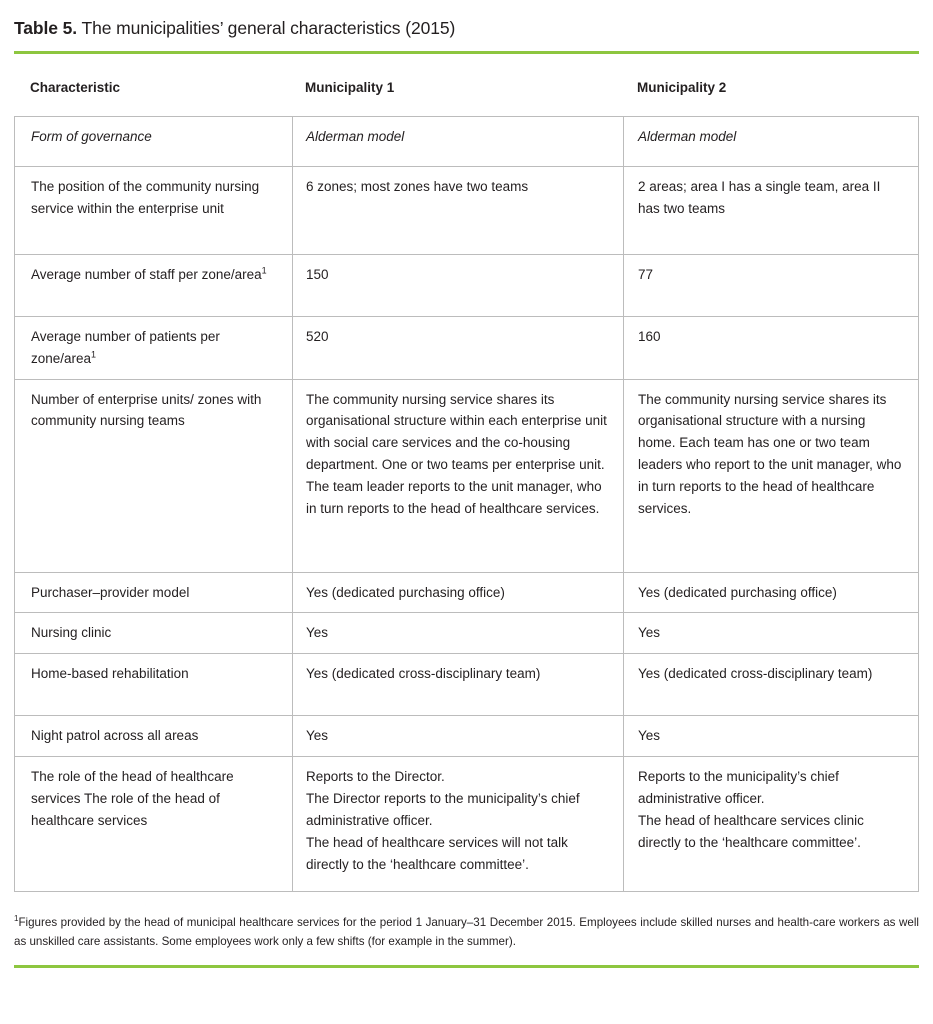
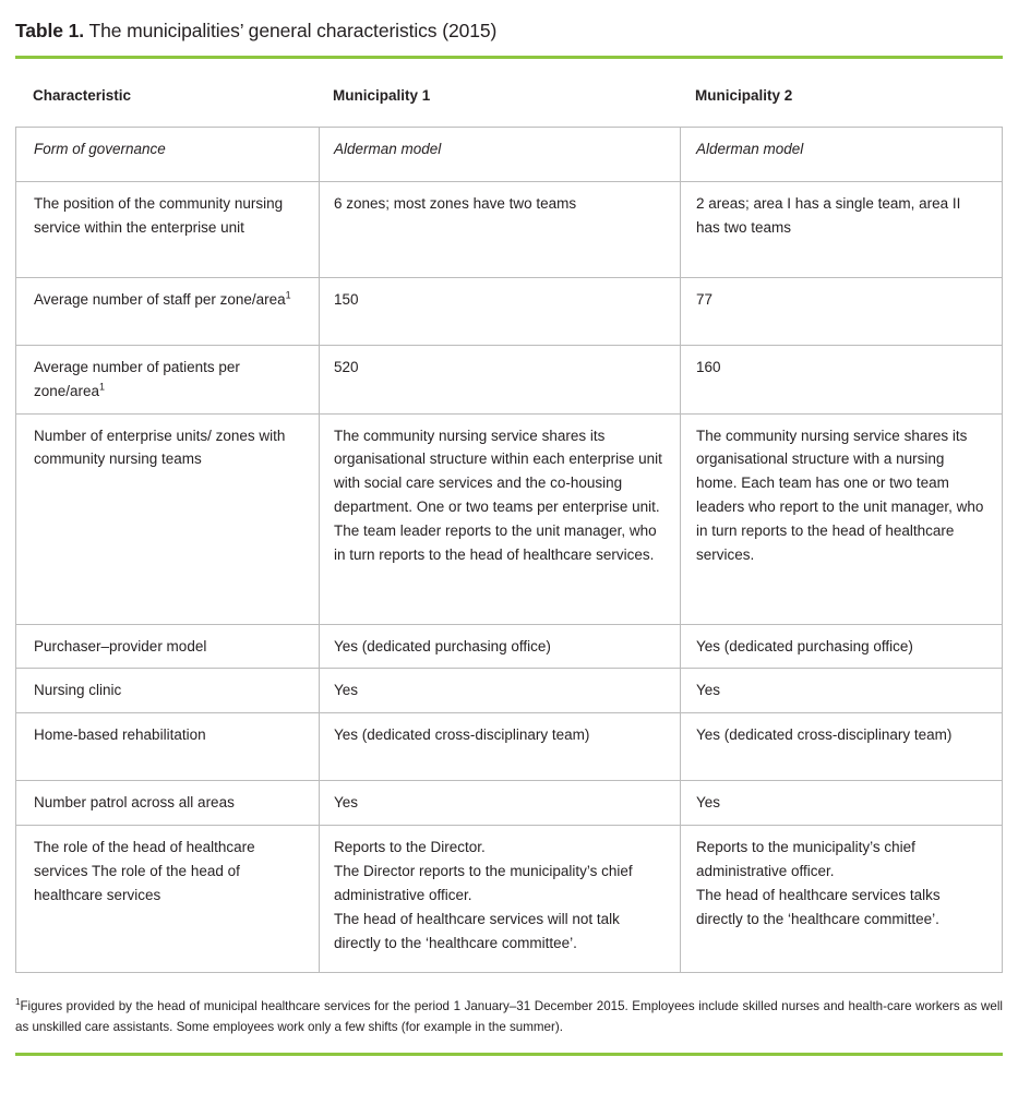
- Table 5. The municipalities’ general characteristics (2015)
+ Table 1. The municipalities’ general characteristics (2015)
  Characteristic
  Municipality 1
  Municipality 2
  Form of governance	Alderman model	Alderman model
  The position of the community nursing service within the enterprise unit	6 zones; most zones have two teams	2 areas; area I has a single team, area II has two teams
  Average number of staff per zone/area1	150	77
  Average number of patients per zone/area1	520	160
  Number of enterprise units/ zones with community nursing teams	The community nursing service shares its organisational structure within each enterprise unit with social care services and the co-housing department. One or two teams per enterprise unit. The team leader reports to the unit manager, who in turn reports to the head of healthcare services.	The community nursing service shares its organisational structure with a nursing home. Each team has one or two team leaders who report to the unit manager, who in turn reports to the head of healthcare services.
  Purchaser–provider model	Yes (dedicated purchasing office)	Yes (dedicated purchasing office)
  Nursing clinic	Yes	Yes
  Home-based rehabilitation	Yes (dedicated cross-disciplinary team)	Yes (dedicated cross-disciplinary team)
- Night patrol across all areas	Yes	Yes
+ Number patrol across all areas	Yes	Yes
- The role of the head of healthcare services The role of the head of healthcare services	Reports to the Director. The Director reports to the municipality’s chief administrative officer. The head of healthcare services will not talk directly to the ‘healthcare committee’.	Reports to the municipality’s chief administrative officer. The head of healthcare services clinic directly to the ‘healthcare committee’.
+ The role of the head of healthcare services The role of the head of healthcare services	Reports to the Director. The Director reports to the municipality’s chief administrative officer. The head of healthcare services will not talk directly to the ‘healthcare committee’.	Reports to the municipality’s chief administrative officer. The head of healthcare services talks directly to the ‘healthcare committee’.
  1Figures provided by the head of municipal healthcare services for the period 1 January–31 December 2015. Employees include skilled nurses and health-care workers as well as unskilled care assistants. Some employees work only a few shifts (for example in the summer).
